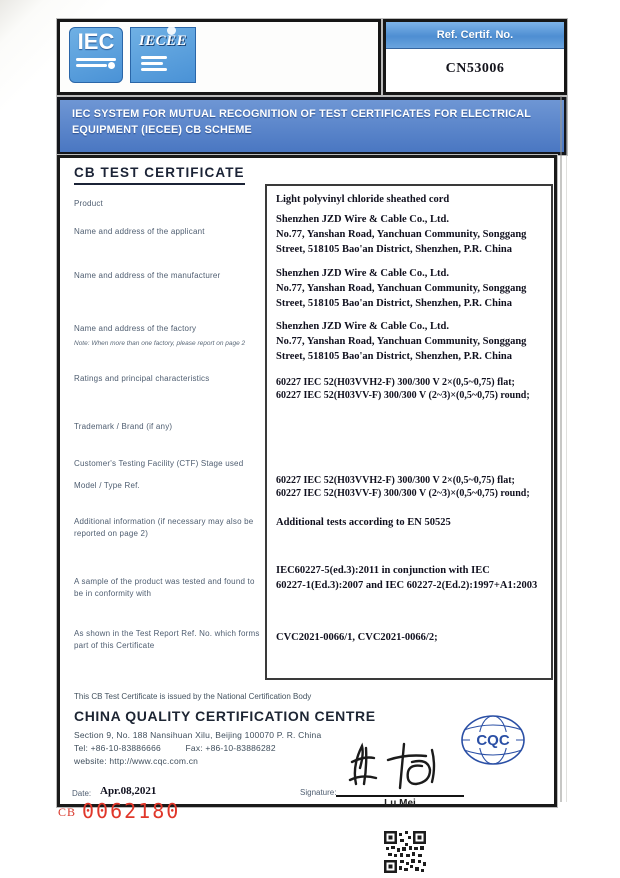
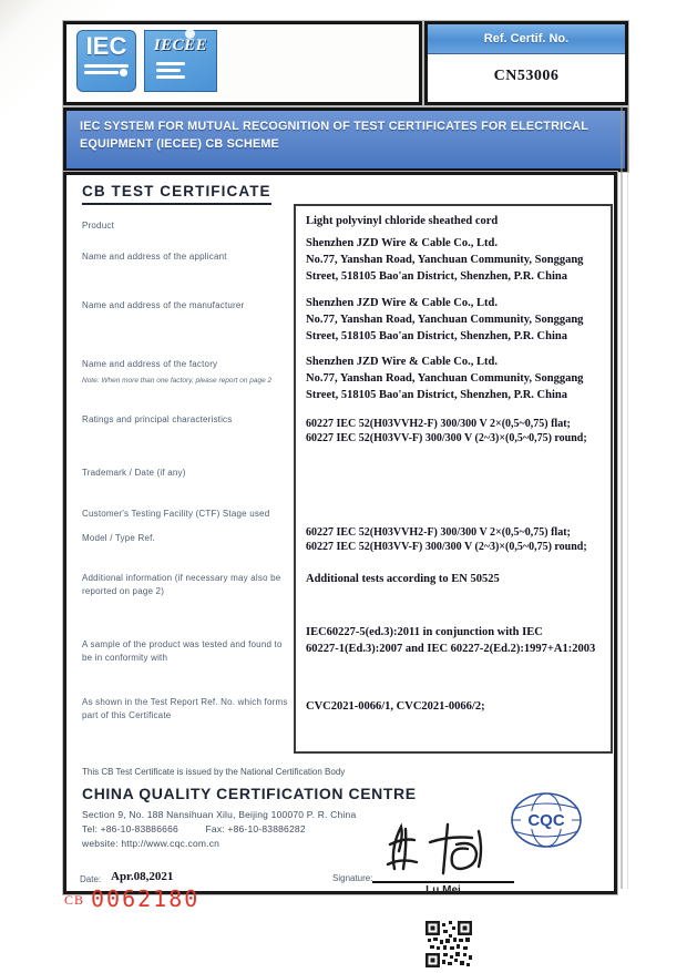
  IEC
  IECEE
  Ref. Certif. No.
  CN53006
  IEC SYSTEM FOR MUTUAL RECOGNITION OF TEST CERTIFICATES FOR ELECTRICAL EQUIPMENT (IECEE) CB SCHEME
  CB TEST CERTIFICATE
  Product
  Name and address of the applicant
  Name and address of the manufacturer
  Name and address of the factory
  Ratings and principal characteristics
- Trademark / Brand (if any)
+ Trademark / Date (if any)
  Customer's Testing Facility (CTF) Stage used
  Model / Type Ref.
  Additional information (if necessary may also be reported on page 2)
  A sample of the product was tested and found to be in conformity with
  As shown in the Test Report Ref. No. which forms part of this Certificate
  Light polyvinyl chloride sheathed cord
  Shenzhen JZD Wire & Cable Co., Ltd.
  No.77, Yanshan Road, Yanchuan Community, Songgang
  Street, 518105 Bao'an District, Shenzhen, P.R. China
  Shenzhen JZD Wire & Cable Co., Ltd.
  No.77, Yanshan Road, Yanchuan Community, Songgang
  Street, 518105 Bao'an District, Shenzhen, P.R. China
  Shenzhen JZD Wire & Cable Co., Ltd.
  No.77, Yanshan Road, Yanchuan Community, Songgang
  Street, 518105 Bao'an District, Shenzhen, P.R. China
  60227 IEC 52(H03VVH2-F) 300/300 V 2×(0,5~0,75) flat;
  60227 IEC 52(H03VV-F) 300/300 V (2~3)×(0,5~0,75) round;
  60227 IEC 52(H03VVH2-F) 300/300 V 2×(0,5~0,75) flat;
  60227 IEC 52(H03VV-F) 300/300 V (2~3)×(0,5~0,75) round;
  Additional tests according to EN 50525
  IEC60227-5(ed.3):2011 in conjunction with IEC
  60227-1(Ed.3):2007 and IEC 60227-2(Ed.2):1997+A1:2003
  CVC2021-0066/1, CVC2021-0066/2;
  This CB Test Certificate is issued by the National Certification Body
  CHINA QUALITY CERTIFICATION CENTRE
  Section 9, No. 188 Nansihuan Xilu, Beijing 100070 P. R. China
  Tel: +86-10-83886666 Fax: +86-10-83886282
  website: http://www.cqc.com.cn
  Date:
  Apr.08,2021
  Signature:
  Lu Mei
  CQC
  CB
  0062180
